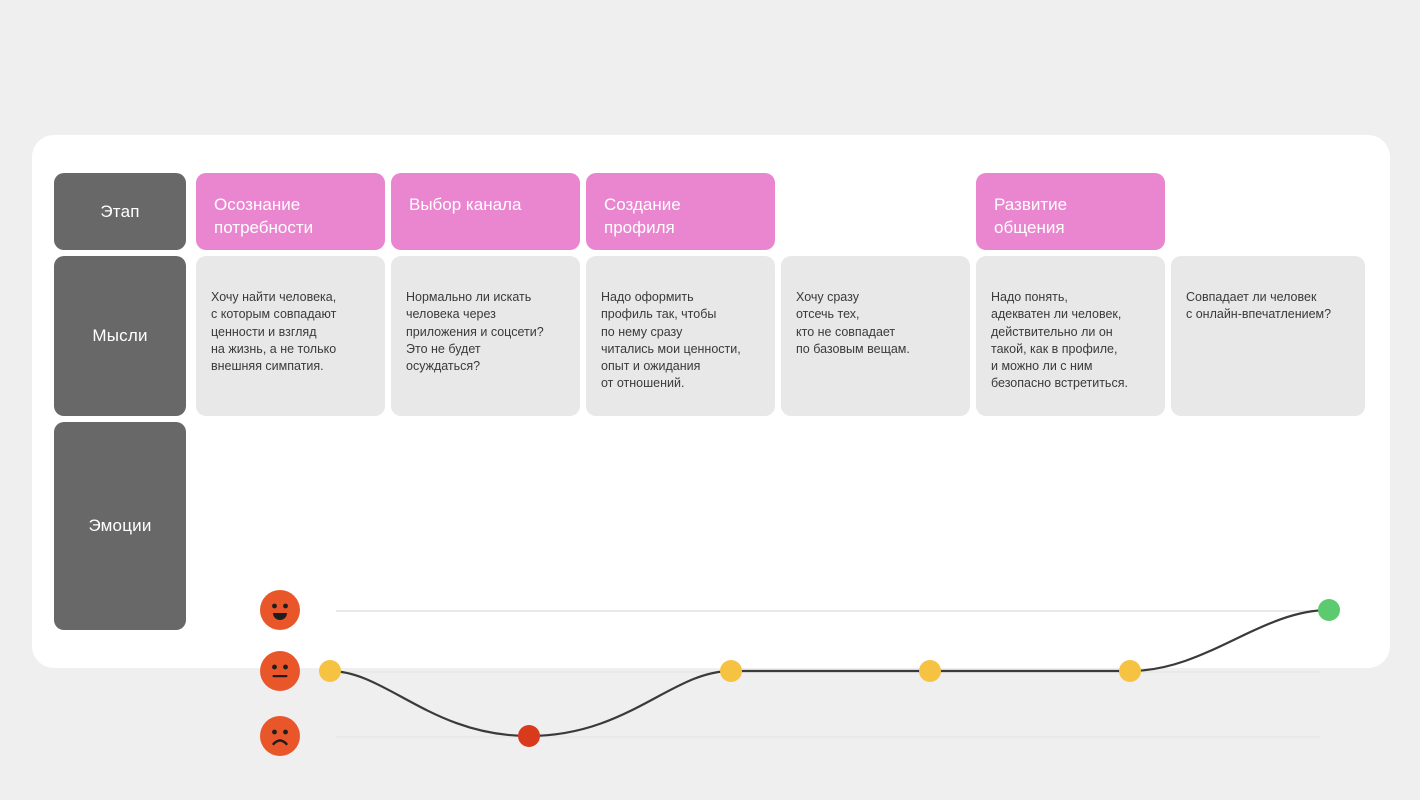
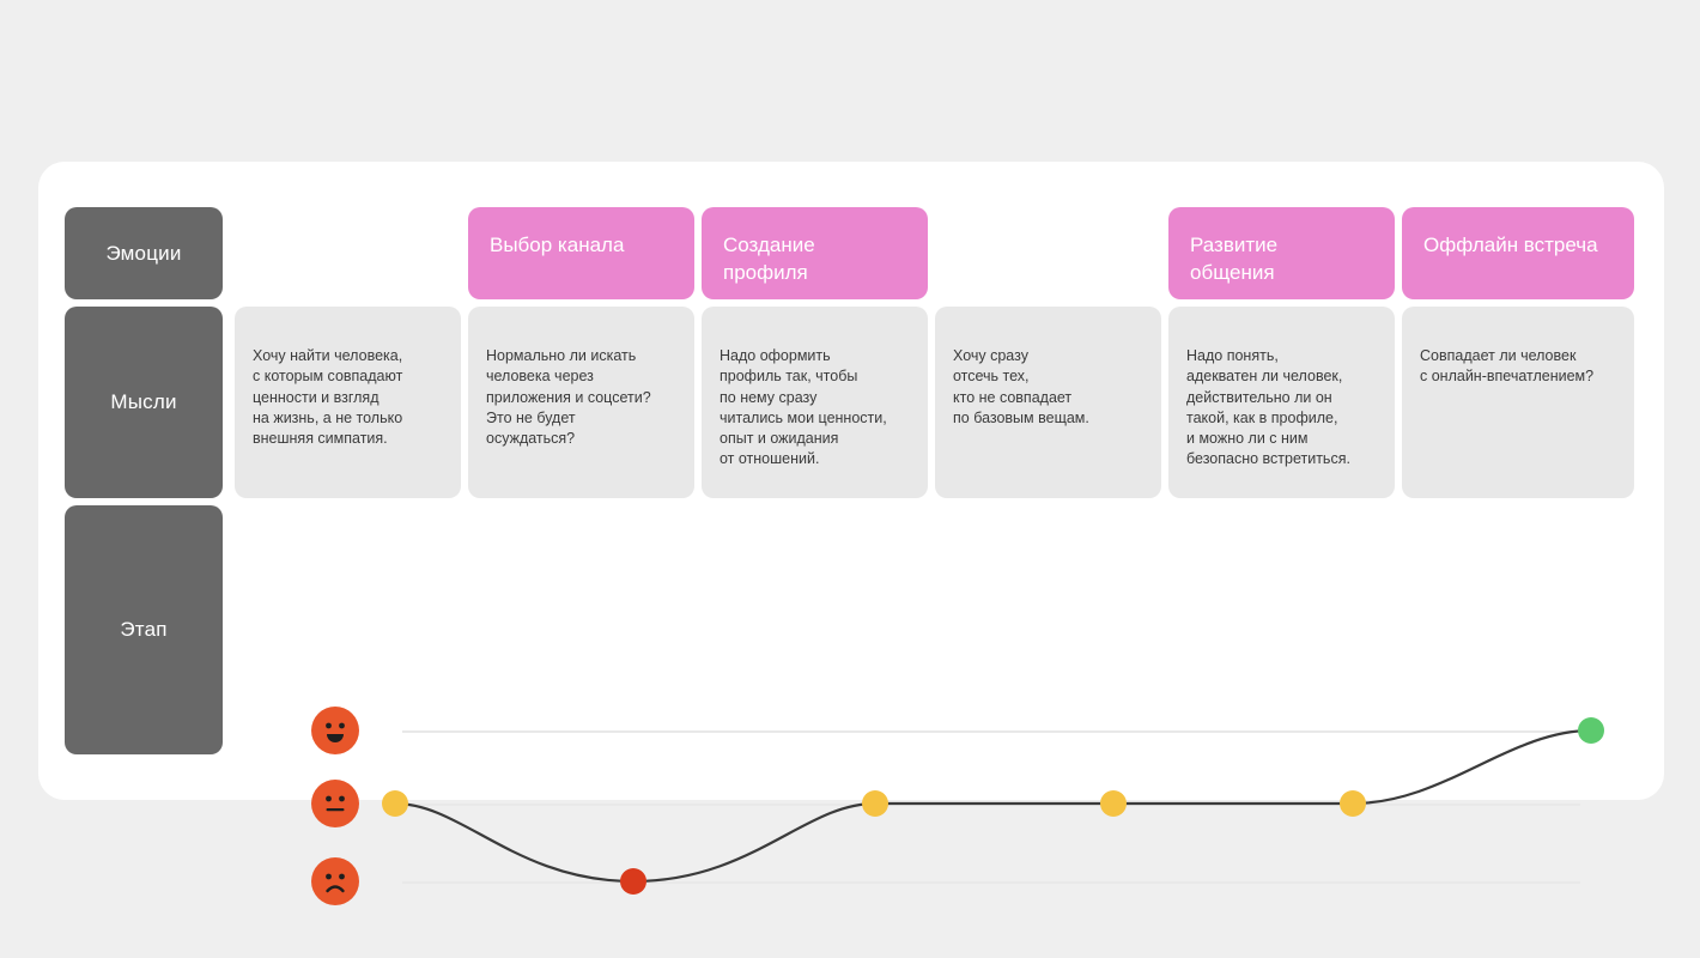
- Этап
+ Эмоции
  Мысли
- Эмоции
+ Этап
- Осознание
- потребности
  Выбор канала
  Создание
  профиля
  Развитие
  общения
+ Оффлайн встреча
  Хочу найти человека,
  с которым совпадают
  ценности и взгляд
  на жизнь, а не только
  внешняя симпатия.
  Нормально ли искать
  человека через
  приложения и соцсети?
  Это не будет
  осуждаться?
  Надо оформить
  профиль так, чтобы
  по нему сразу
  читались мои ценности,
  опыт и ожидания
  от отношений.
  Хочу сразу
  отсечь тех,
  кто не совпадает
  по базовым вещам.
  Надо понять,
  адекватен ли человек,
  действительно ли он
  такой, как в профиле,
  и можно ли с ним
  безопасно встретиться.
  Совпадает ли человек
  с онлайн-впечатлением?
